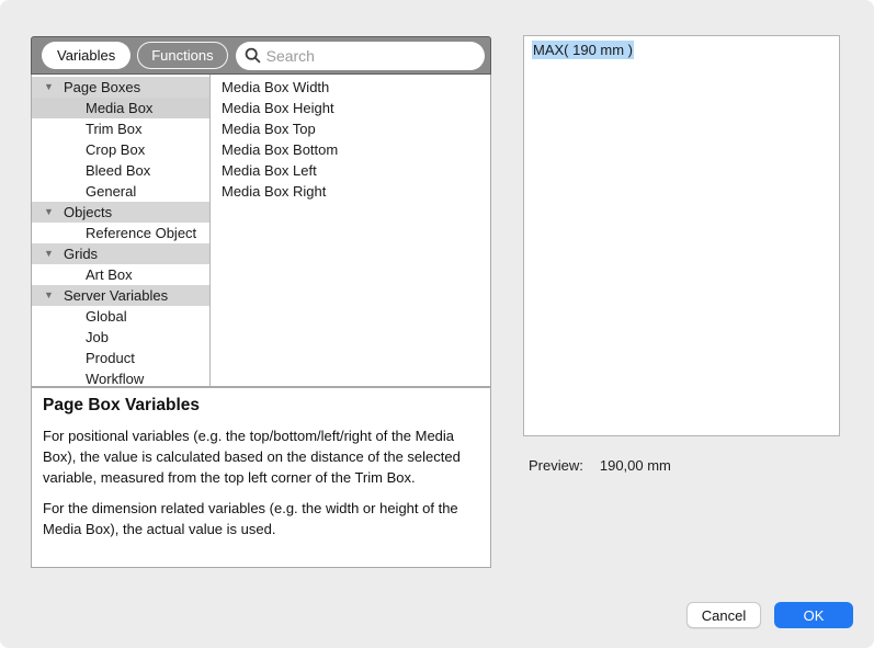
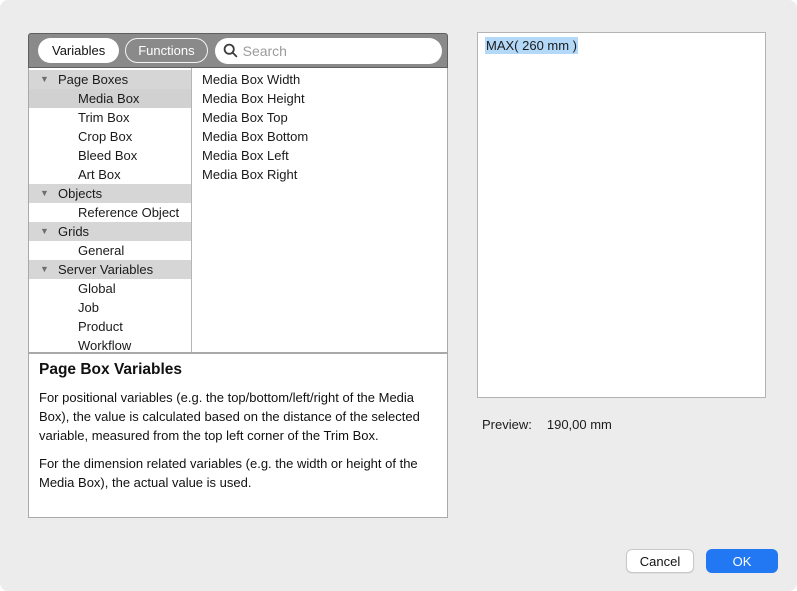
  Variables
  Functions
  Search
  ▼
  Page Boxes
  Media Box
  Trim Box
  Crop Box
  Bleed Box
- General
+ Art Box
  ▼
  Objects
  Reference Object
  ▼
  Grids
- Art Box
+ General
  ▼
  Server Variables
  Global
  Job
  Product
  Workflow
  Media Box Width
  Media Box Height
  Media Box Top
  Media Box Bottom
  Media Box Left
  Media Box Right
  Page Box Variables
  For positional variables (e.g. the top/bottom/left/right of the Media Box), the value is calculated based on the distance of the selected variable, measured from the top left corner of the Trim Box.
  For the dimension related variables (e.g. the width or height of the Media Box), the actual value is used.
- MAX( 190 mm )
+ MAX( 260 mm )
  Preview:
  190,00 mm
  Cancel
  OK
